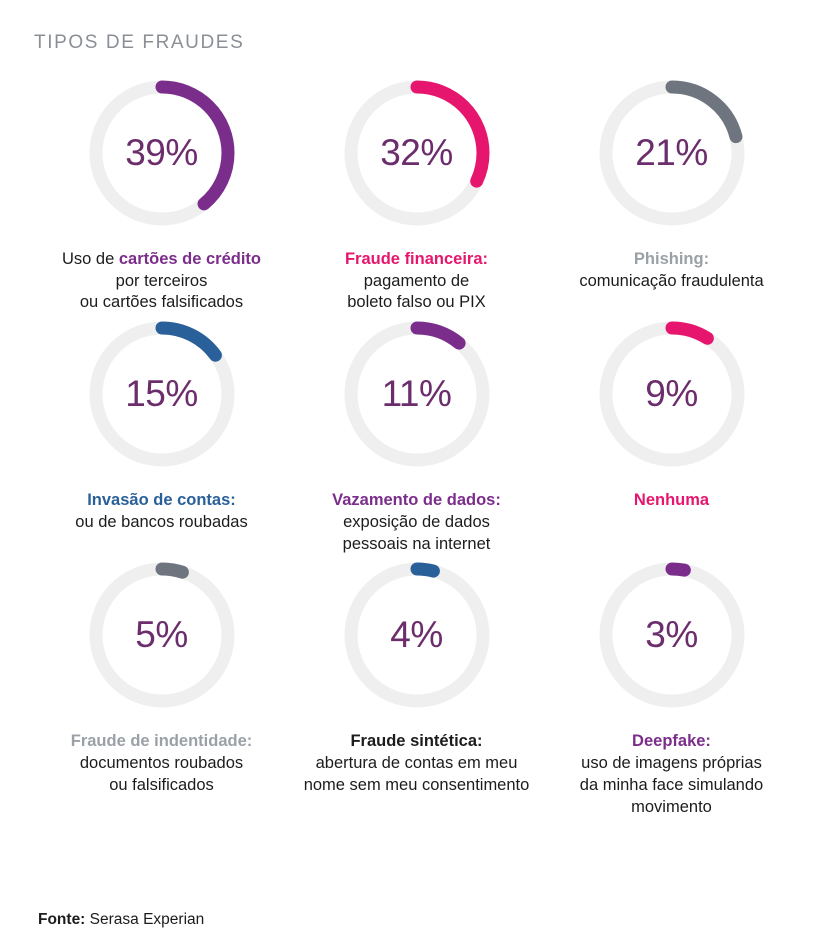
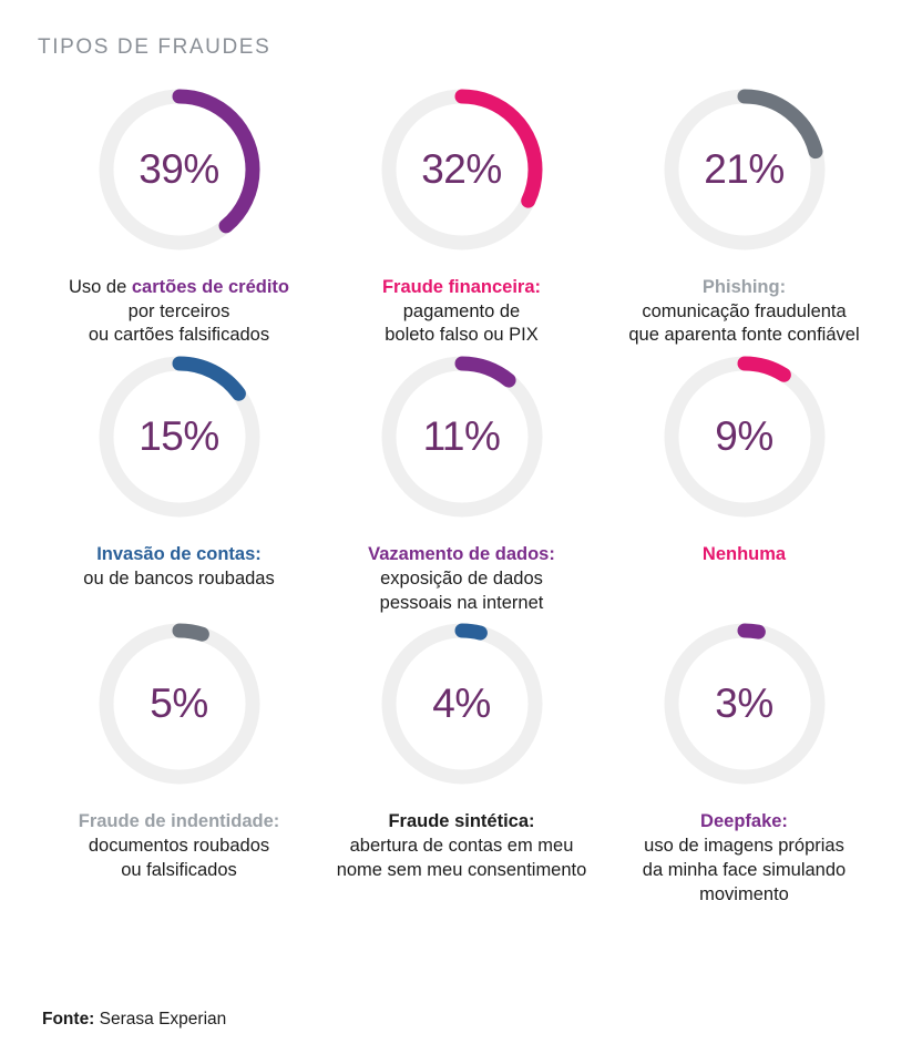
  TIPOS DE FRAUDES
  39%
  Uso de cartões de crédito
  por terceiros
  ou cartões falsificados
  32%
  Fraude financeira:
  pagamento de
  boleto falso ou PIX
  21%
  Phishing:
  comunicação fraudulenta
+ que aparenta fonte confiável
  15%
  Invasão de contas:
  ou de bancos roubadas
  11%
  Vazamento de dados:
  exposição de dados
  pessoais na internet
  9%
  Nenhuma
  5%
  Fraude de indentidade:
  documentos roubados
  ou falsificados
  4%
  Fraude sintética:
  abertura de contas em meu
  nome sem meu consentimento
  3%
  Deepfake:
  uso de imagens próprias
  da minha face simulando
  movimento
  Fonte: Serasa Experian
